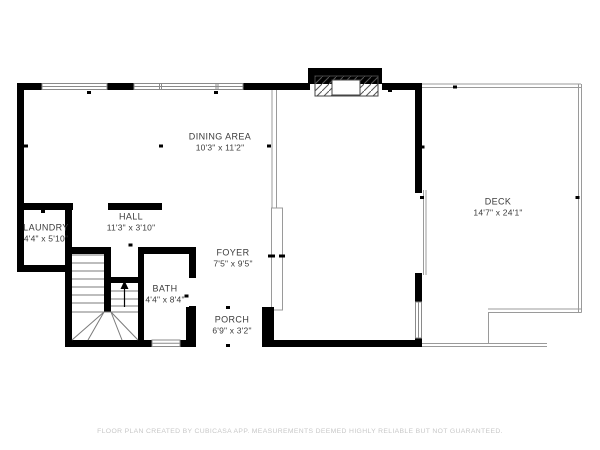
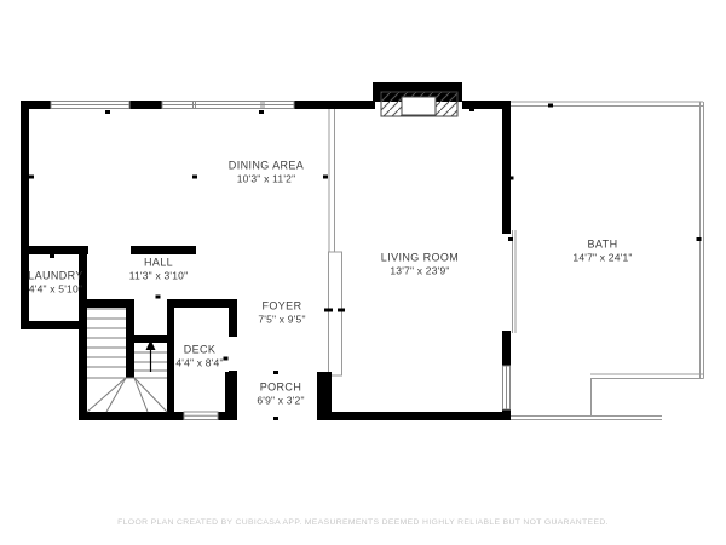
  DINING AREA
  10'3" x 11'2"
+ LIVING ROOM
+ 13'7" x 23'9"
- DECK
+ BATH
  14'7" x 24'1"
  LAUNDRY
  4'4" x 5'10"
  HALL
  11'3" x 3'10"
  FOYER
  7'5" x 9'5"
- BATH
+ DECK
  4'4" x 8'4"
  PORCH
  6'9" x 3'2"
